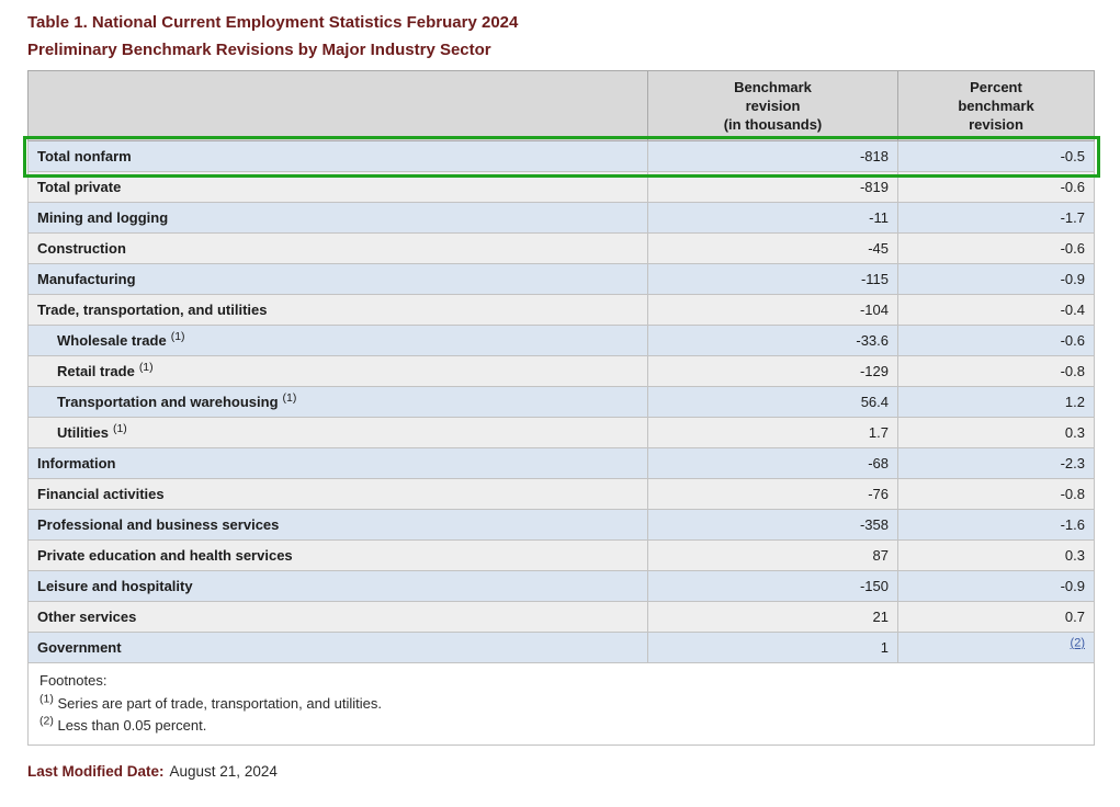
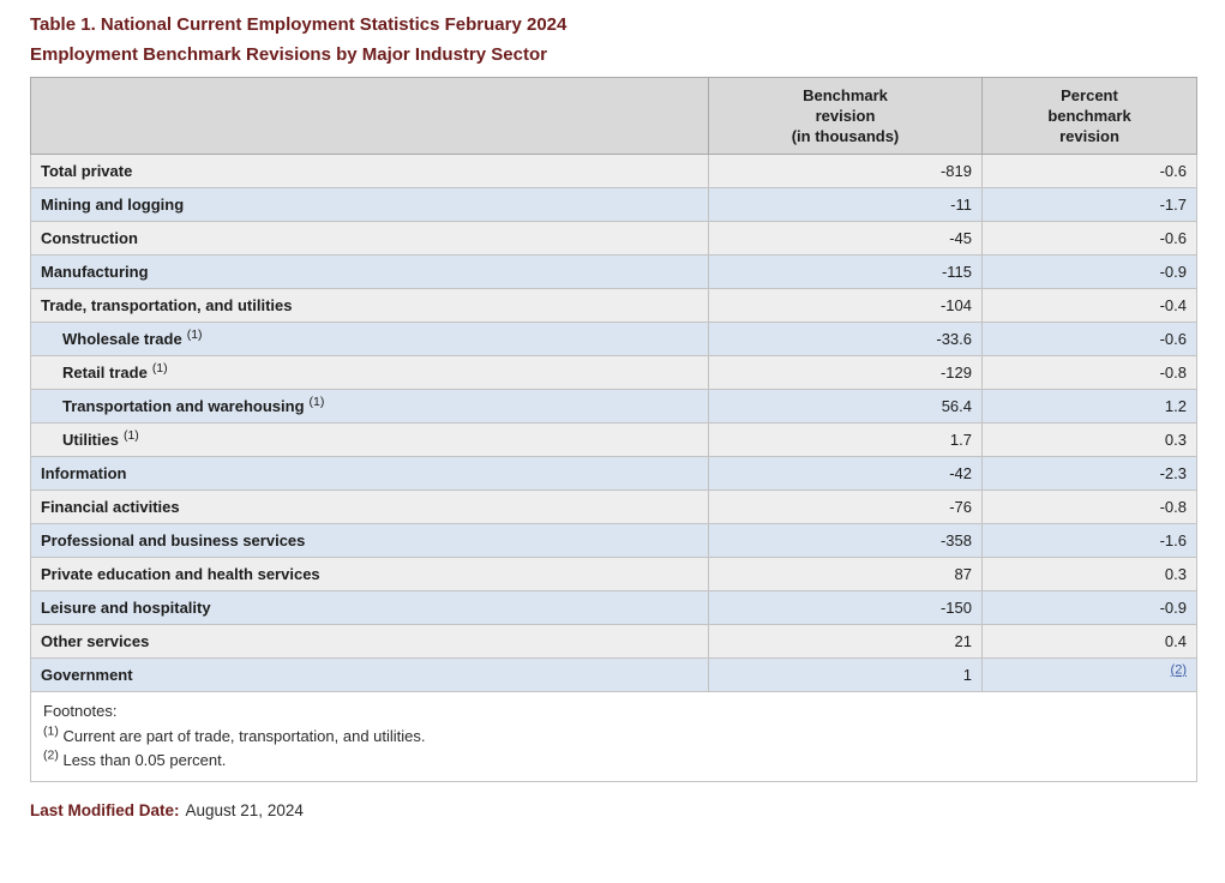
  Table 1. National Current Employment Statistics February 2024
- Preliminary Benchmark Revisions by Major Industry Sector
+ Employment Benchmark Revisions by Major Industry Sector
  	Benchmark revision (in thousands)	Percent benchmark revision
- Total nonfarm	-818	-0.5
  Total private	-819	-0.6
  Mining and logging	-11	-1.7
  Construction	-45	-0.6
  Manufacturing	-115	-0.9
  Trade, transportation, and utilities	-104	-0.4
  Wholesale trade (1)	-33.6	-0.6
  Retail trade (1)	-129	-0.8
  Transportation and warehousing (1)	56.4	1.2
  Utilities (1)	1.7	0.3
- Information	-68	-2.3
+ Information	-42	-2.3
  Financial activities	-76	-0.8
  Professional and business services	-358	-1.6
  Private education and health services	87	0.3
  Leisure and hospitality	-150	-0.9
- Other services	21	0.7
+ Other services	21	0.4
  Government	1	(2)
- Footnotes: (1) Series are part of trade, transportation, and utilities. (2) Less than 0.05 percent.
+ Footnotes: (1) Current are part of trade, transportation, and utilities. (2) Less than 0.05 percent.
  Last Modified Date: August 21, 2024
